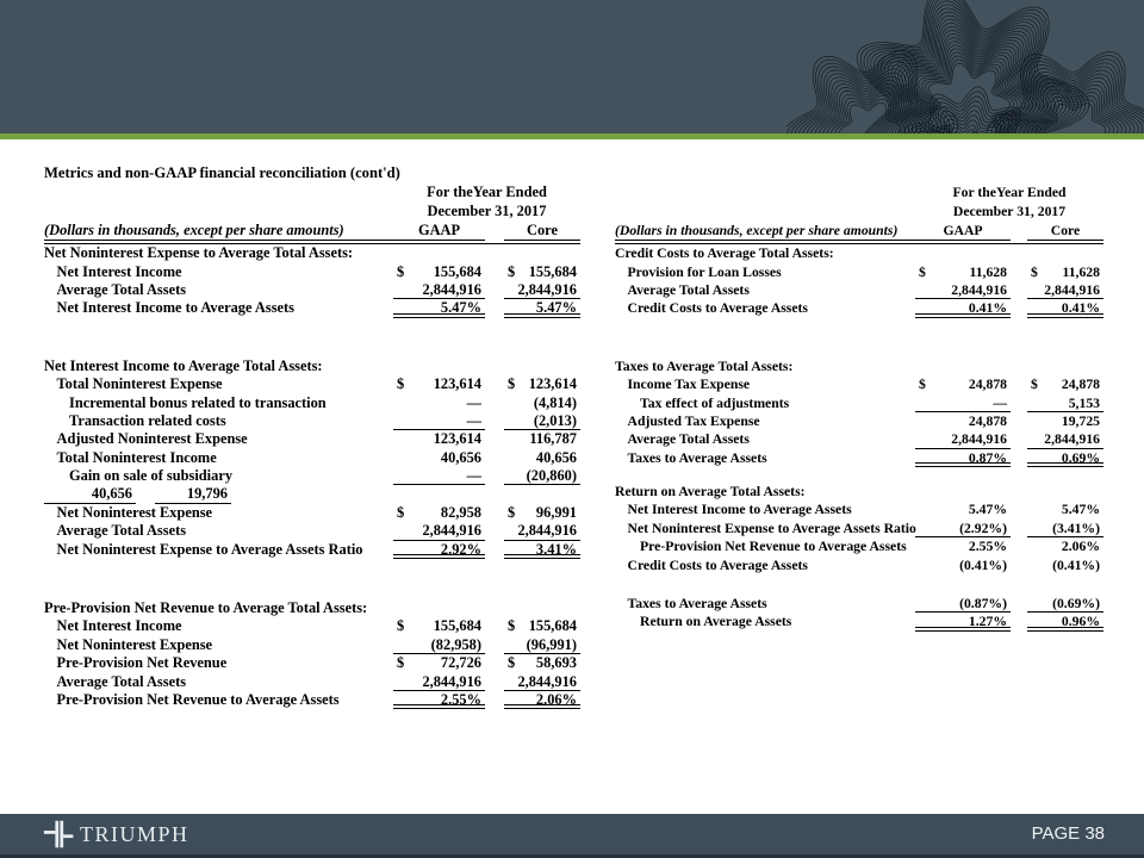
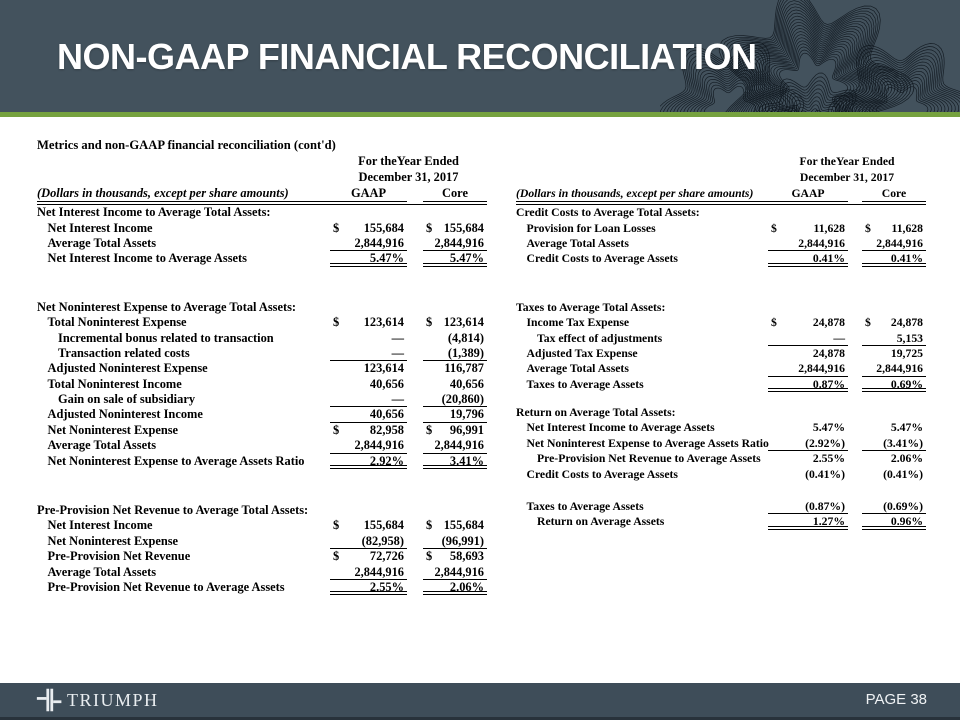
+ NON-GAAP FINANCIAL RECONCILIATION
  Metrics and non-GAAP financial reconciliation (cont'd)
  For theYear Ended
  December 31, 2017
  (Dollars in thousands, except per share amounts)
  GAAP
  Core
- Net Noninterest Expense to Average Total Assets:
+ Net Interest Income to Average Total Assets:
  Net Interest Income
  $
  155,684
  $
  155,684
  Average Total Assets
  2,844,916
  2,844,916
  Net Interest Income to Average Assets
  5.47%
  5.47%
- Net Interest Income to Average Total Assets:
+ Net Noninterest Expense to Average Total Assets:
  Total Noninterest Expense
  $
  123,614
  $
  123,614
  Incremental bonus related to transaction
  —
  (4,814)
  Transaction related costs
  —
- (2,013)
+ (1,389)
  Adjusted Noninterest Expense
  123,614
  116,787
  Total Noninterest Income
  40,656
  40,656
  Gain on sale of subsidiary
  —
  (20,860)
+ Adjusted Noninterest Income
  40,656
  19,796
  Net Noninterest Expense
  $
  82,958
  $
  96,991
  Average Total Assets
  2,844,916
  2,844,916
  Net Noninterest Expense to Average Assets Ratio
  2.92%
  3.41%
  Pre-Provision Net Revenue to Average Total Assets:
  Net Interest Income
  $
  155,684
  $
  155,684
  Net Noninterest Expense
  (82,958)
  (96,991)
  Pre-Provision Net Revenue
  $
  72,726
  $
  58,693
  Average Total Assets
  2,844,916
  2,844,916
  Pre-Provision Net Revenue to Average Assets
  2.55%
  2.06%
  For theYear Ended
  December 31, 2017
  (Dollars in thousands, except per share amounts)
  GAAP
  Core
  Credit Costs to Average Total Assets:
  Provision for Loan Losses
  $
  11,628
  $
  11,628
  Average Total Assets
  2,844,916
  2,844,916
  Credit Costs to Average Assets
  0.41%
  0.41%
  Taxes to Average Total Assets:
  Income Tax Expense
  $
  24,878
  $
  24,878
  Tax effect of adjustments
  —
  5,153
  Adjusted Tax Expense
  24,878
  19,725
  Average Total Assets
  2,844,916
  2,844,916
  Taxes to Average Assets
  0.87%
  0.69%
  Return on Average Total Assets:
  Net Interest Income to Average Assets
  5.47%
  5.47%
  Net Noninterest Expense to Average Assets Ratio
  (2.92%)
  (3.41%)
  Pre-Provision Net Revenue to Average Assets
  2.55%
  2.06%
  Credit Costs to Average Assets
  (0.41%)
  (0.41%)
  Taxes to Average Assets
  (0.87%)
  (0.69%)
  Return on Average Assets
  1.27%
  0.96%
  TRIUMPH
  PAGE 38
